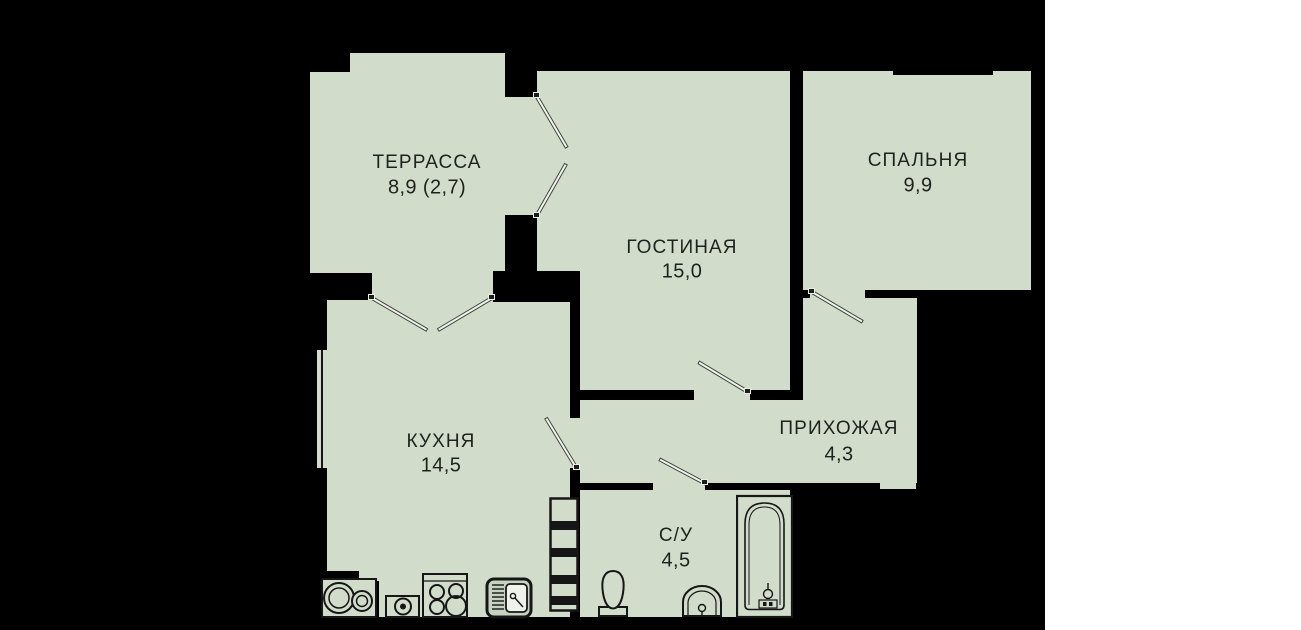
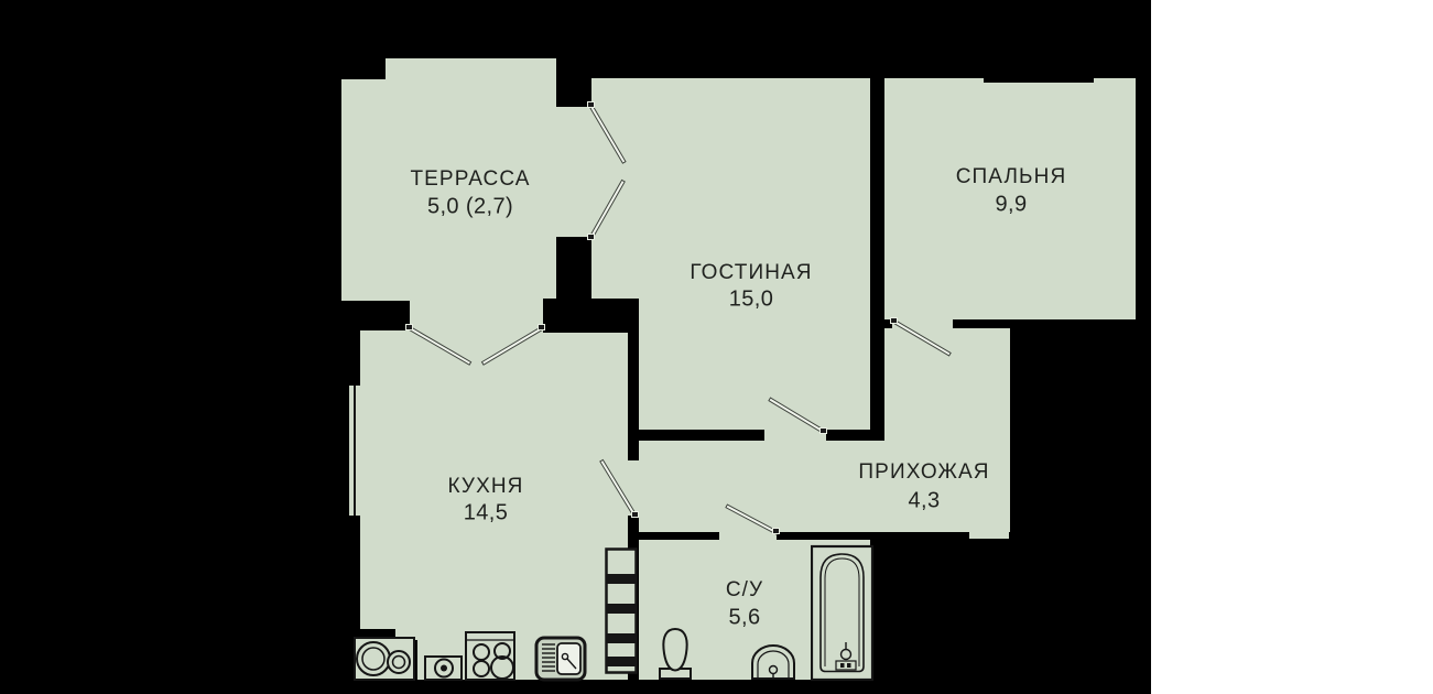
  ТЕРРАССА
- 8,9 (2,7)
+ 5,0 (2,7)
  ГОСТИНАЯ
  15,0
  СПАЛЬНЯ
  9,9
  КУХНЯ
  14,5
  ПРИХОЖАЯ
  4,3
  С/У
- 4,5
+ 5,6
